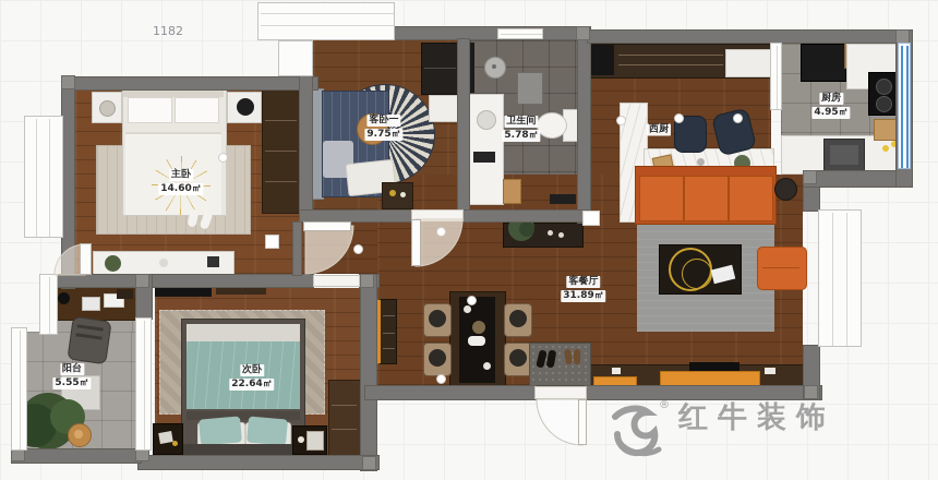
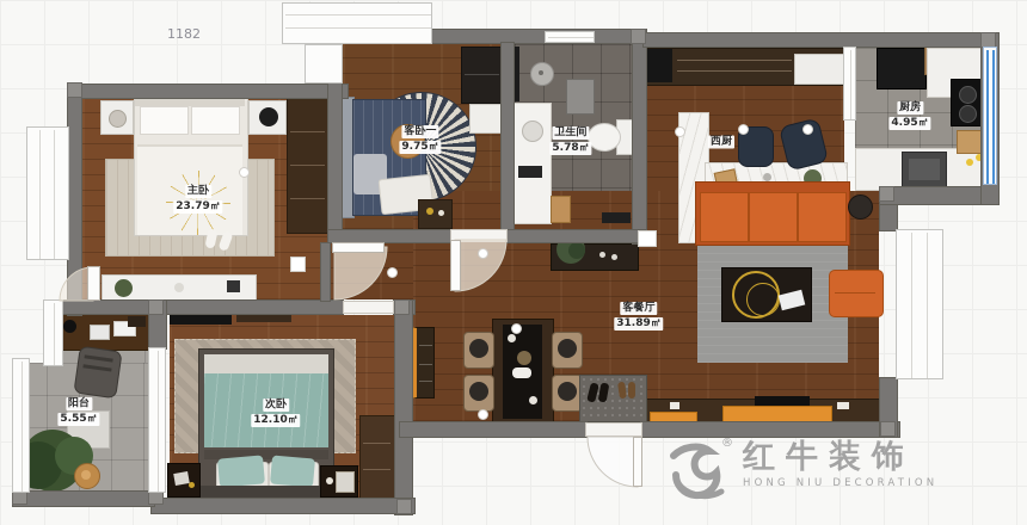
  1182
  主卧
- 14.60㎡
+ 23.79㎡
  客卧一
  9.75㎡
  卫生间
  5.78㎡
  西厨
  厨房
  4.95㎡
  客餐厅
  31.89㎡
  次卧
- 22.64㎡
+ 12.10㎡
  阳台
  5.55㎡
  红牛装饰
+ HONG NIU DECORATION
  ®
